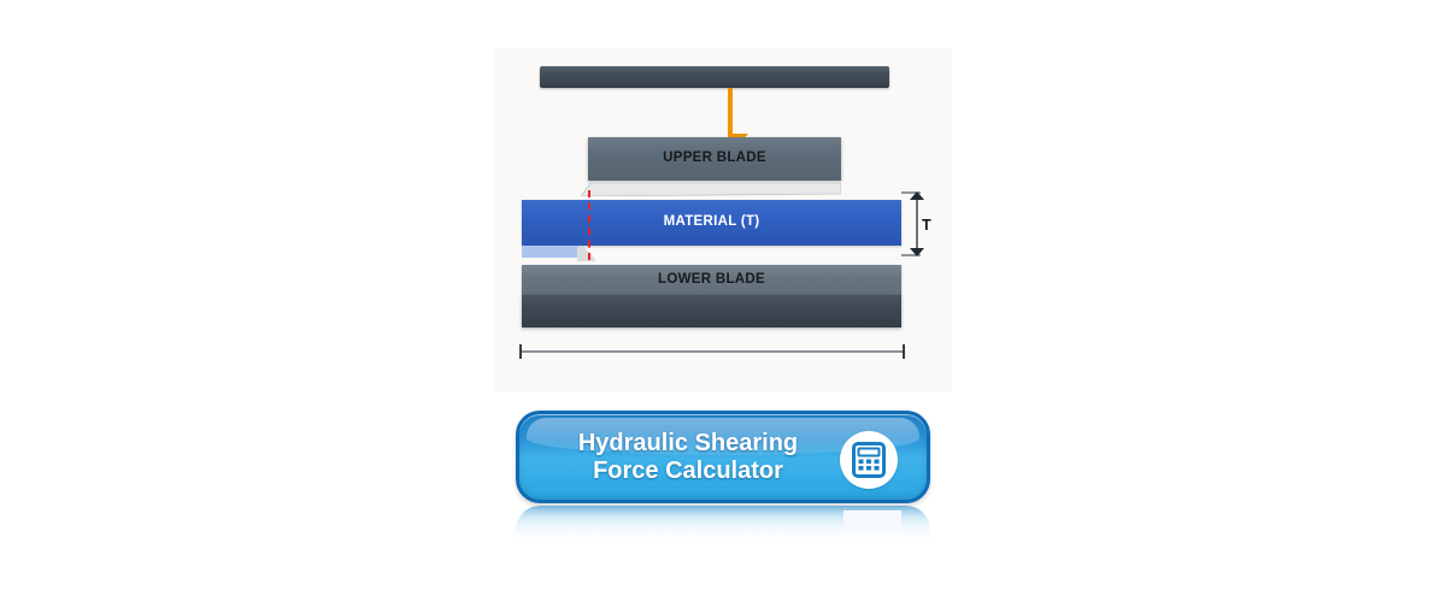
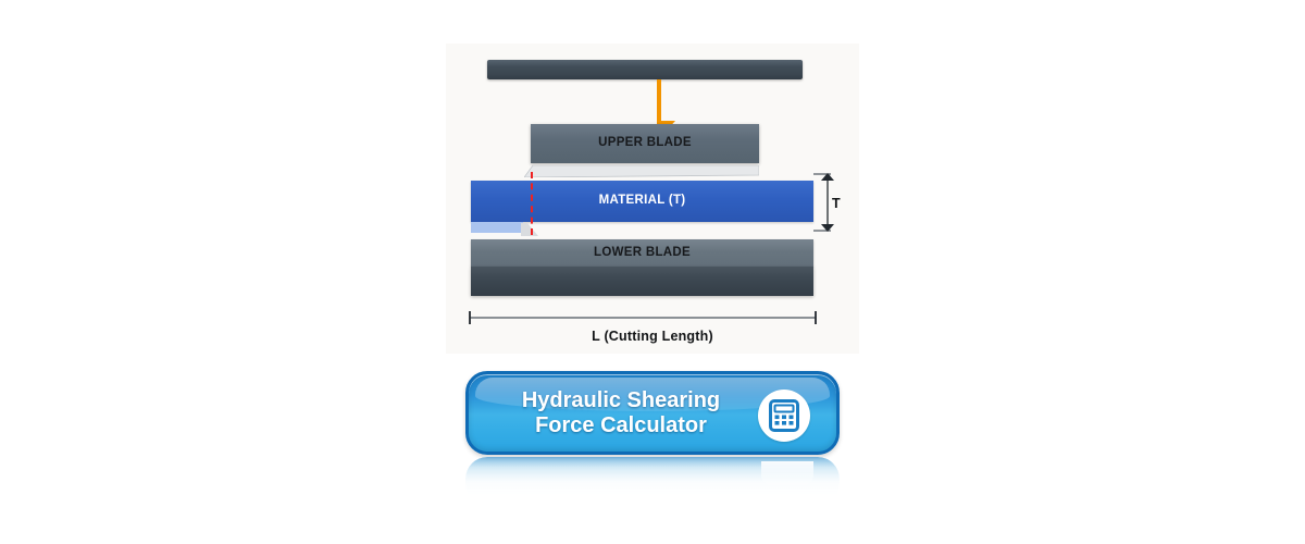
  UPPER BLADE
  MATERIAL (T)
  LOWER BLADE
  T
+ L (Cutting Length)
  Hydraulic Shearing
  Force Calculator
